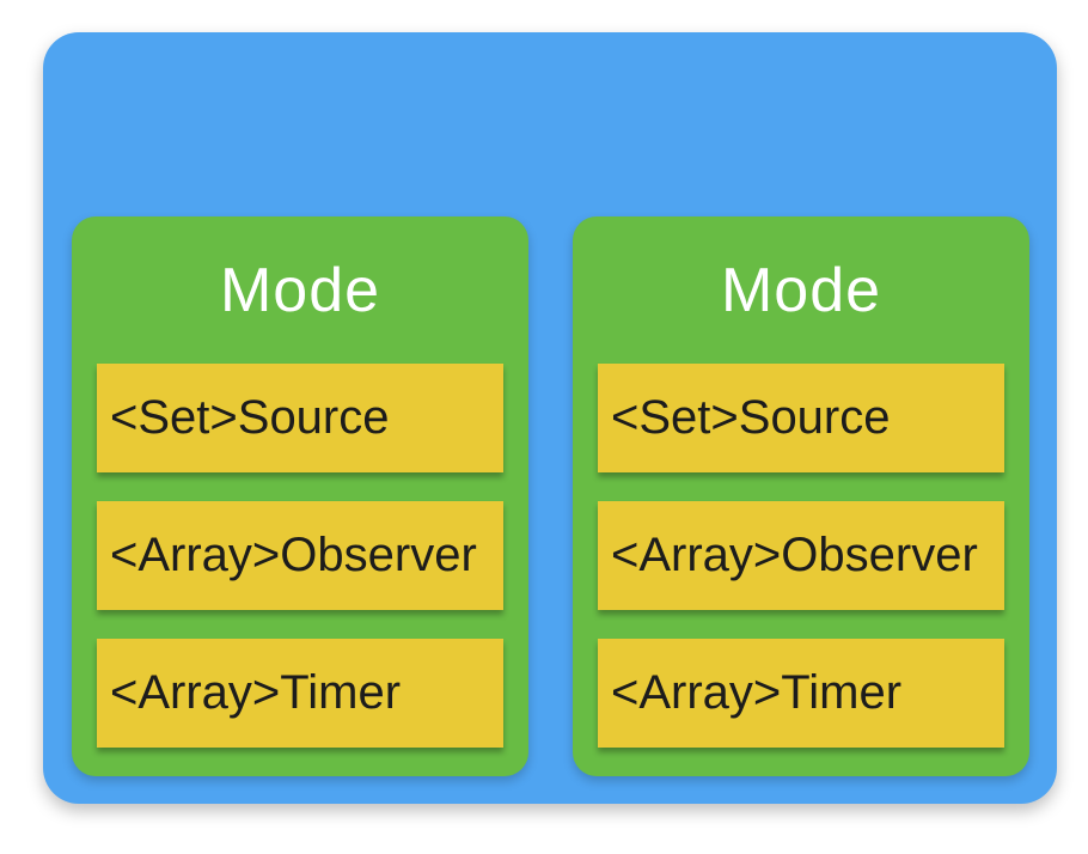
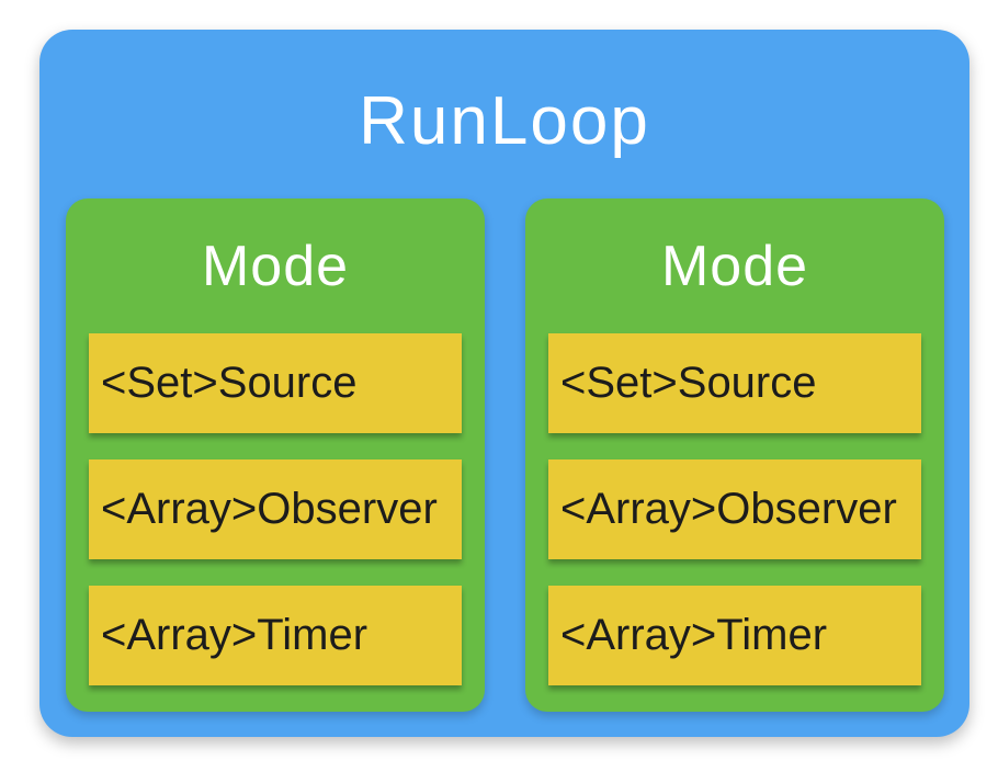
+ RunLoop
  Mode
  <Set>Source
  <Array>Observer
  <Array>Timer
  Mode
  <Set>Source
  <Array>Observer
  <Array>Timer
